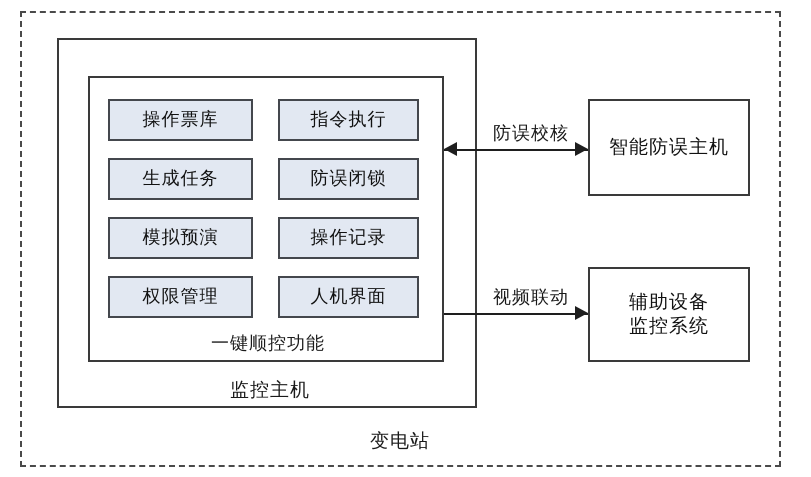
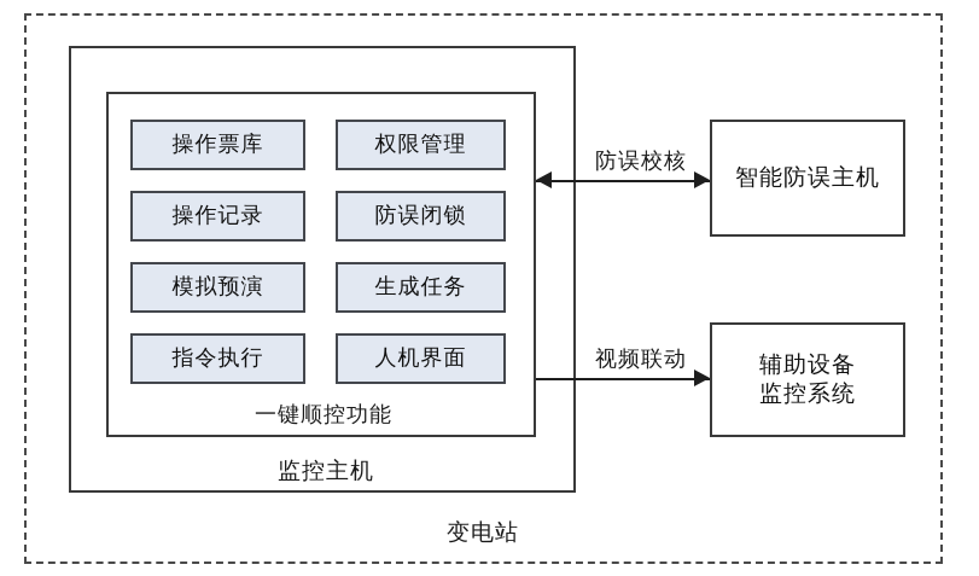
  变电站
  监控主机
  一键顺控功能
  操作票库
- 指令执行
+ 权限管理
- 生成任务
+ 操作记录
  防误闭锁
  模拟预演
- 操作记录
+ 生成任务
- 权限管理
+ 指令执行
  人机界面
  防误校核
  视频联动
  智能防误主机
  辅助设备
  监控系统
